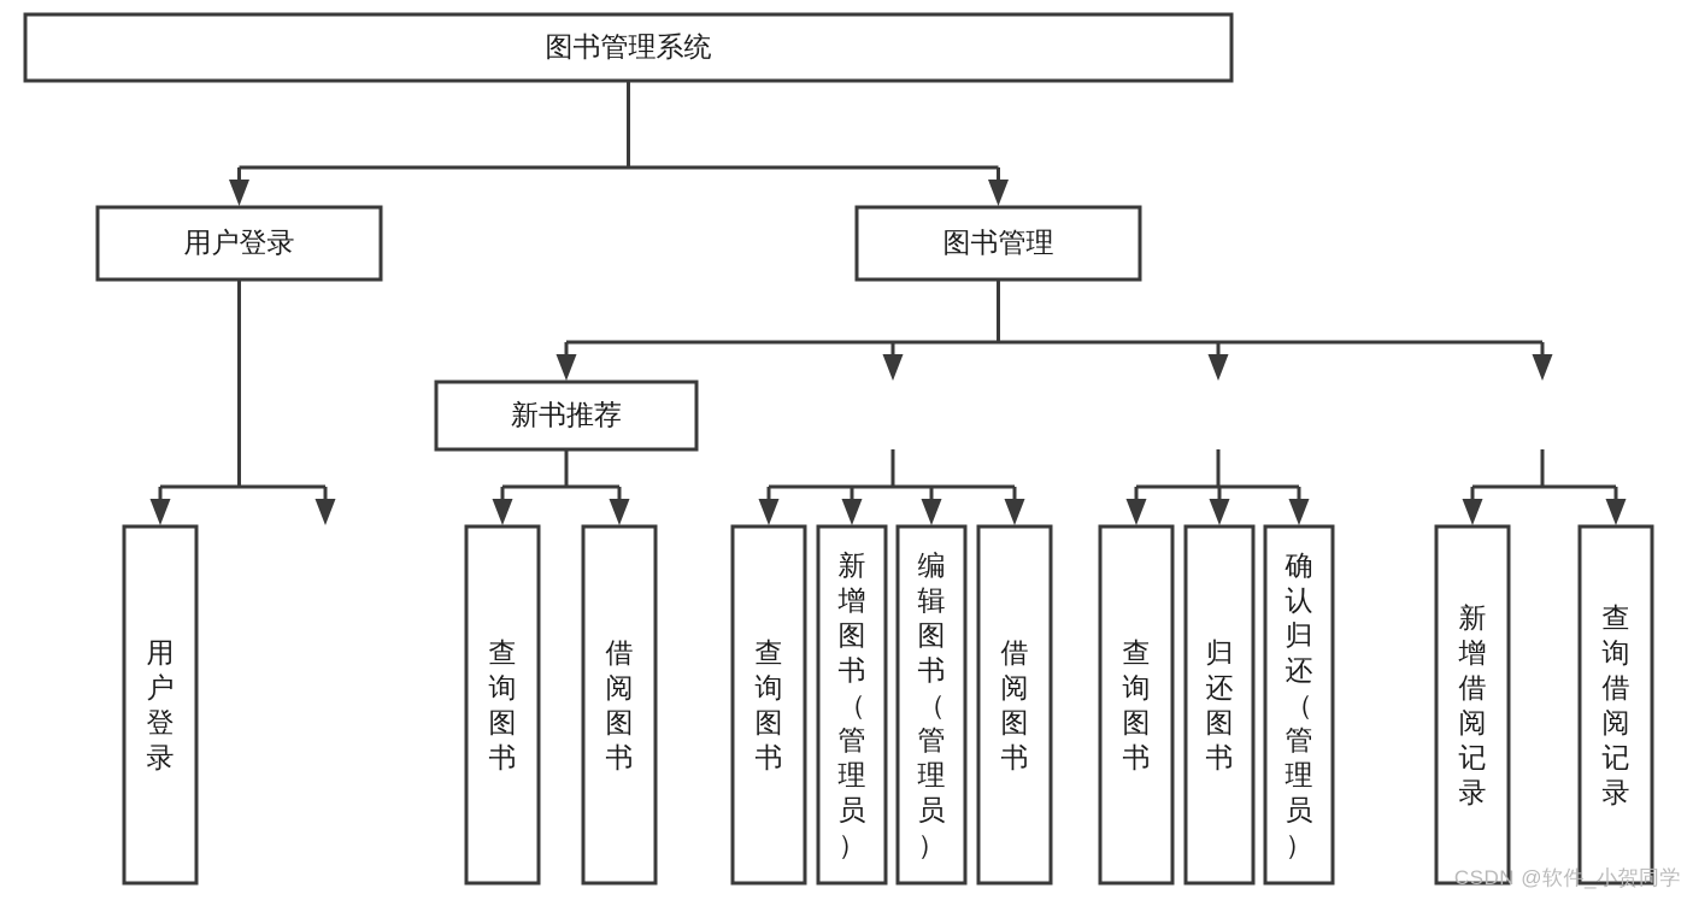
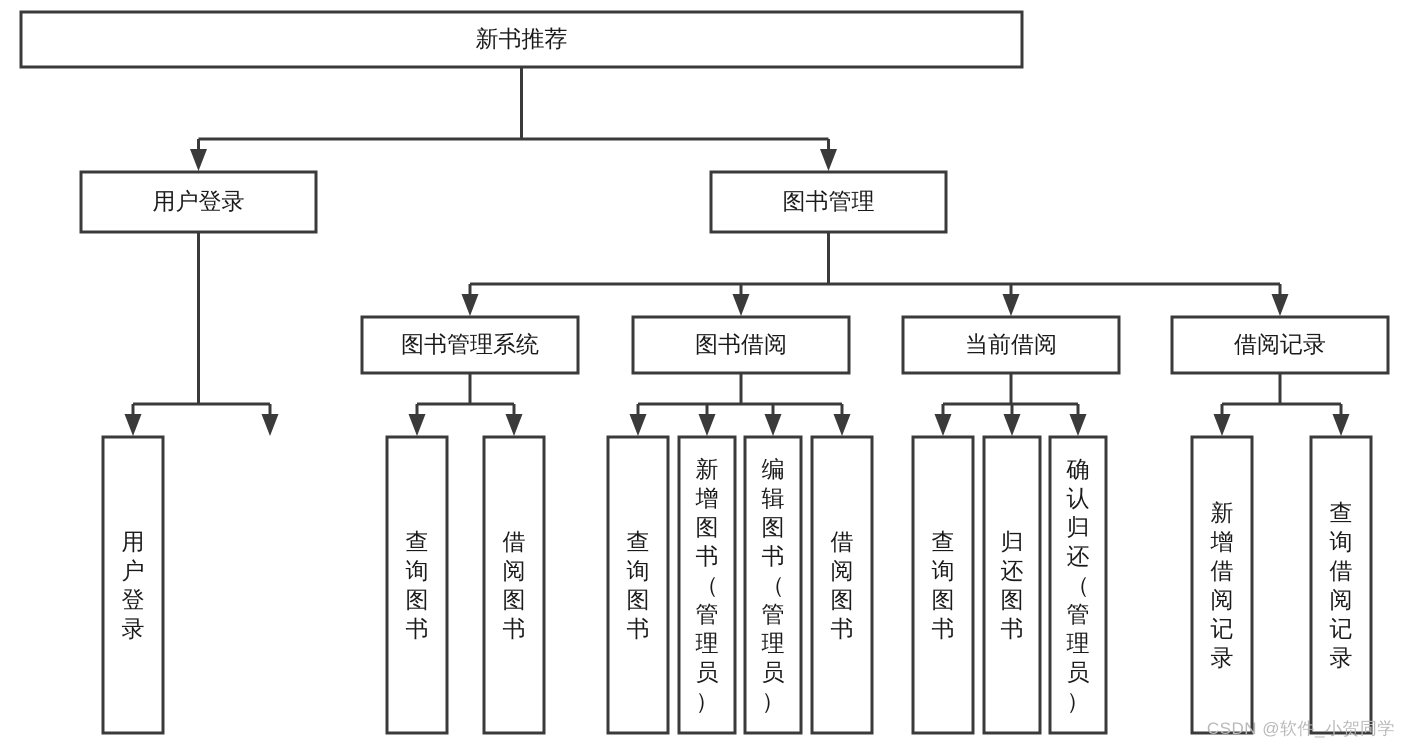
- 图书管理系统
+ 新书推荐
  用户登录
  图书管理
- 新书推荐
+ 图书管理系统
+ 图书借阅
+ 当前借阅
+ 借阅记录
  用户登录
  查询图书
  借阅图书
  查询图书
  新增图书（管理员）
  编辑图书（管理员）
  借阅图书
  查询图书
  归还图书
  确认归还（管理员）
  新增借阅记录
  查询借阅记录
  CSDN @软件_小贺同学
